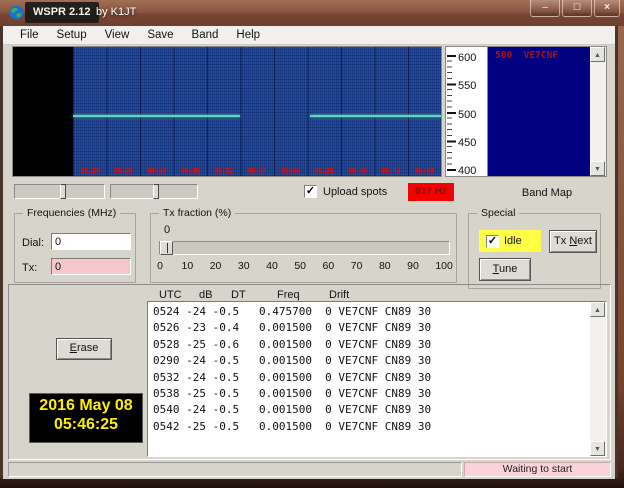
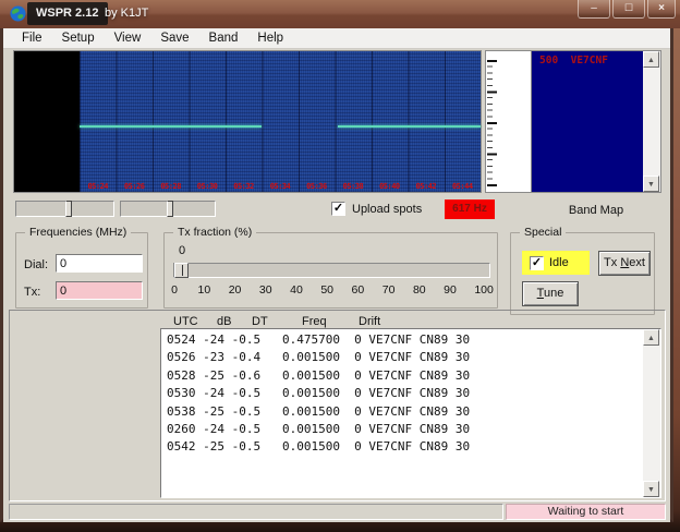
  WSPR 2.12
  by K1JT
  –
  ☐
  ×
  File
  Setup
  View
  Save
  Band
  Help
  05:24
  05:26
  05:28
  05:30
  05:32
  05:34
  05:36
  05:38
  05:40
  05:42
  05:44
- 600
- 550
- 500
- 450
- 400
  500 VE7CNF
  Band Map
  ✓
  Upload spots
  617 Hz
  Frequencies (MHz)
  Dial:
  0
  Tx:
  0
  Tx fraction (%)
  0
  0
  10
  20
  30
  40
  50
  60
  70
  80
  90
  100
  Special
  ✓
  Idle
  Tx Next
  Tune
  UTC
  dB
  DT
  Freq
  Drift
  0524 -24 -0.5 0.475700 0 VE7CNF CN89 30
  0526 -23 -0.4 0.001500 0 VE7CNF CN89 30
  0528 -25 -0.6 0.001500 0 VE7CNF CN89 30
- 0290 -24 -0.5 0.001500 0 VE7CNF CN89 30
+ 0530 -24 -0.5 0.001500 0 VE7CNF CN89 30
- 0532 -24 -0.5 0.001500 0 VE7CNF CN89 30
  0538 -25 -0.5 0.001500 0 VE7CNF CN89 30
- 0540 -24 -0.5 0.001500 0 VE7CNF CN89 30
+ 0260 -24 -0.5 0.001500 0 VE7CNF CN89 30
  0542 -25 -0.5 0.001500 0 VE7CNF CN89 30
- Erase
- 2016 May 08
- 05:46:25
  Waiting to start
